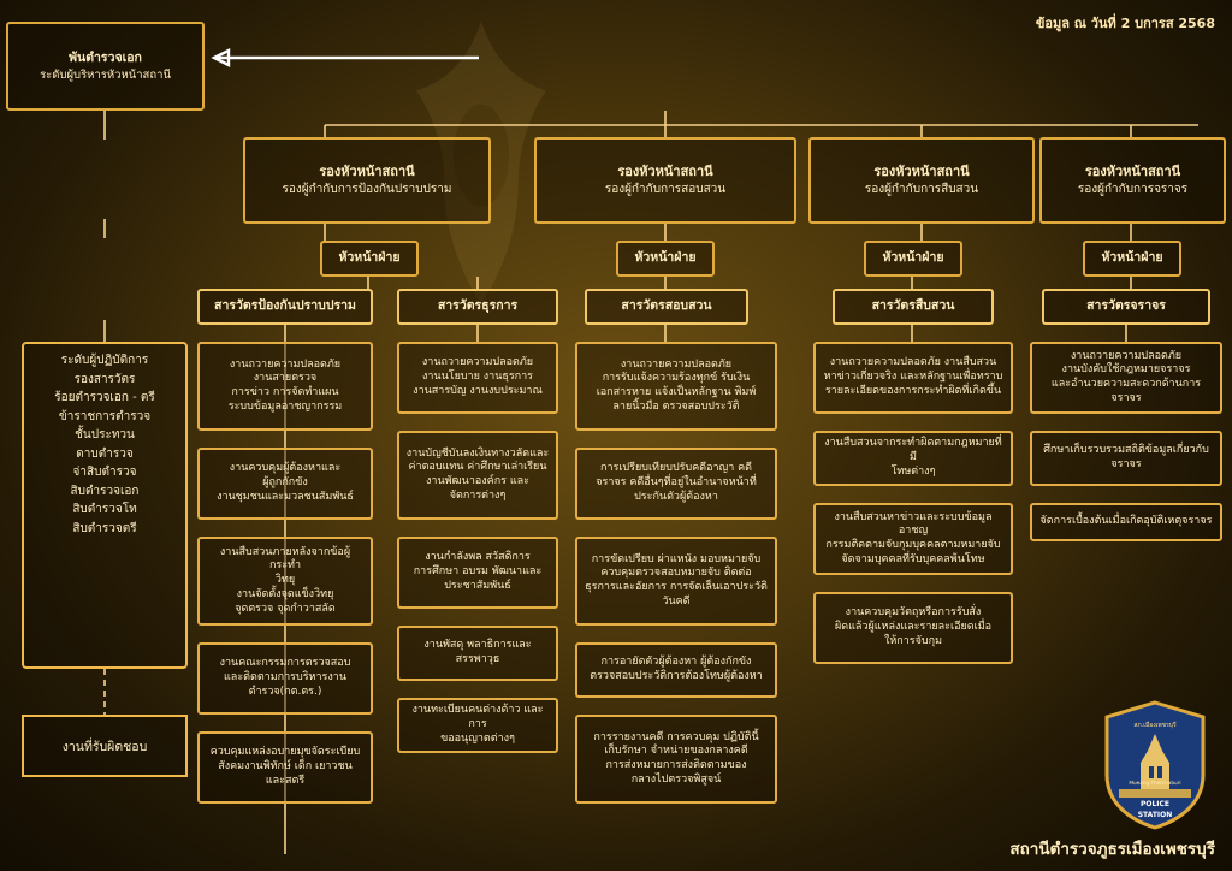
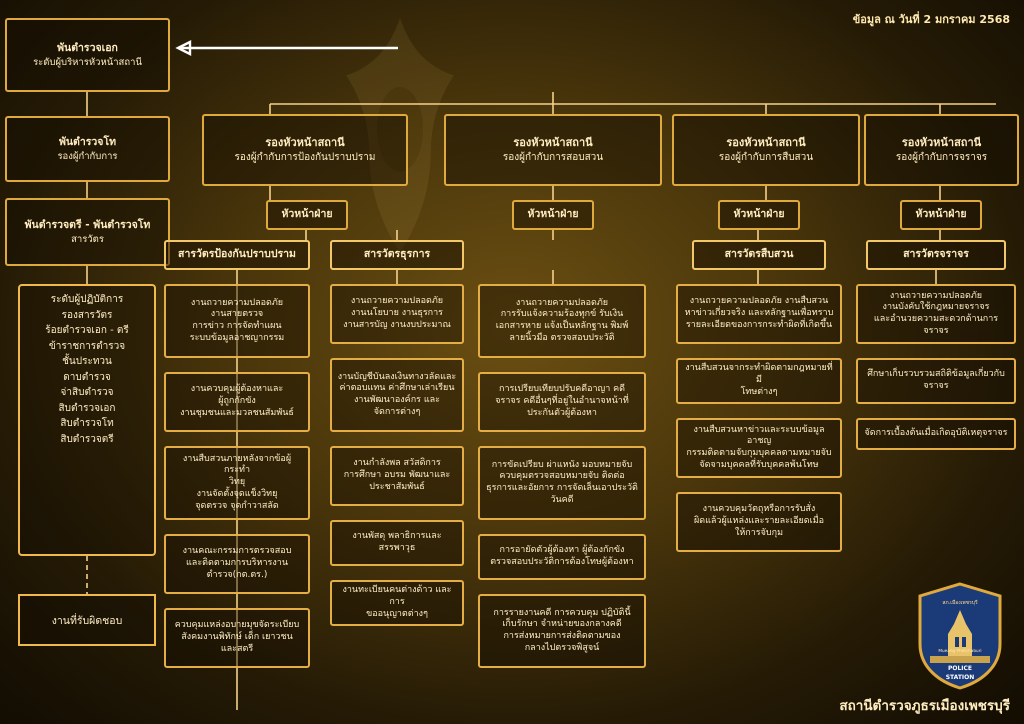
- ข้อมูล ณ วันที่ 2 บการส 2568
+ ข้อมูล ณ วันที่ 2 มกราคม 2568
  พันตำรวจเอก
  ระดับผู้บริหารหัวหน้าสถานี
+ พันตำรวจโท
+ รองผู้กำกับการ
+ พันตำรวจตรี - พันตำรวจโท
+ สารวัตร
  ระดับผู้ปฏิบัติการ
  รองสารวัตร
  ร้อยตำรวจเอก - ตรี
  ข้าราชการตำรวจ
  ชั้นประทวน
  ดาบตำรวจ
  จ่าสิบตำรวจ
  สิบตำรวจเอก
  สิบตำรวจโท
  สิบตำรวจตรี
  งานที่รับผิดชอบ
  รองหัวหน้าสถานี
  รองผู้กำกับการป้องกันปราบปราม
  รองหัวหน้าสถานี
  รองผู้กำกับการสอบสวน
  รองหัวหน้าสถานี
  รองผู้กำกับการสืบสวน
  รองหัวหน้าสถานี
  รองผู้กำกับการจราจร
  หัวหน้าฝ่าย
  หัวหน้าฝ่าย
  หัวหน้าฝ่าย
  หัวหน้าฝ่าย
  สารวัตรป้องกันปราบปราม
  สารวัตรธุรการ
- สารวัตรสอบสวน
  สารวัตรสืบสวน
  สารวัตรจราจร
  งานถวายความปลอดภัย
  งานสายตรวจ
  การข่าว การจัดทำแผน
  ระบบข้อมูลอาชญากรรม
  งานควบคุมผู้ต้องหาและ
  ผู้ถูกกักขัง
  งานชุมชนและมวลชนสัมพันธ์
  งานสืบสวนภายหลังจากข้อผู้กระทำ
  วิทยุ
  งานจัดตั้งจุดแข็งวิทยุ
  จุดตรวจ จุดกำวาสลัด
  งานคณะกรรมการตรวจสอบ
  และติดตามการบริหารงาน
  ตำรวจ(กต.ตร.)
  ควบคุมแหล่งอบายมุขจัดระเบียบ
  สังคมงานพิทักษ์ เด็ก เยาวชน
  และสตรี
  งานถวายความปลอดภัย
  งานนโยบาย งานธุรการ
  งานสารบัญ งานงบประมาณ
  งานบัญชีบันลงเงินทางวลัดและ
  ค่าตอบแทน ค่าศึกษาเล่าเรียน
  งานพัฒนาองค์กร และ
  จัดการต่างๆ
  งานกำลังพล สวัสดิการ
  การศึกษา อบรม พัฒนาและ
  ประชาสัมพันธ์
  งานพัสดุ พลาธิการและ
  สรรพาวุธ
  งานทะเบียนคนต่างด้าว และการ
  ขออนุญาตต่างๆ
  งานถวายความปลอดภัย
  การรับแจ้งความร้องทุกข์ รับเงิน
  เอกสารหาย แจ้งเป็นหลักฐาน พิมพ์
  ลายนิ้วมือ ตรวจสอบประวัติ
  การเปรียบเทียบปรับคดีอาญา คดี
  จราจร คดีอื่นๆที่อยู่ในอำนาจหน้าที่
  ประกันตัวผู้ต้องหา
  การขัดเปรียบ ผ่าแหนัง มอบหมายจับ
  ควบคุมตรวจสอบหมายจับ ติดต่อ
  ธุรการและอัยการ การจัดเล็นเอาประวัติ
  วันคดี
  การอายัดตัวผู้ต้องหา ผู้ต้องกักขัง
  ตรวจสอบประวัติการต้องโทษผู้ต้องหา
  การรายงานคดี การควบคุม ปฏิบัตินี้
  เก็บรักษา จำหน่ายของกลางคดี
  การส่งหมายการส่งติดตามของ
  กลางไปตรวจพิสูจน์
  งานถวายความปลอดภัย งานสืบสวน
  หาข่าวเกี่ยวจริง และหลักฐานเพื่อทราบ
  รายละเอียดของการกระทำผิดที่เกิดขึ้น
  งานสืบสวนจากระทำผิดตามกฎหมายที่มี
  โทษต่างๆ
  งานสืบสวนหาข่าวและระบบข้อมูลอาชญ
  กรรมติดตามจับกุมบุคคลตามหมายจับ
  จัดจามบุคคลที่รับบุคคลพ้นโทษ
  งานควบคุมวัตถุหรือการรับสั่ง
  ผิดแล้วผู้แหล่งและรายละเอียดเมื่อ
  ให้การจับกุม
  งานถวายความปลอดภัย
  งานบังคับใช้กฎหมายจราจร
  และอำนวยความสะดวกด้านการจราจร
  ศึกษาเก็บรวบรวมสถิติข้อมูลเกี่ยวกับ
  จราจร
  จัดการเบื้องต้นเมื่อเกิดอุบัติเหตุจราจร
  สถานีตำรวจภูธรเมืองเพชรบุรี
